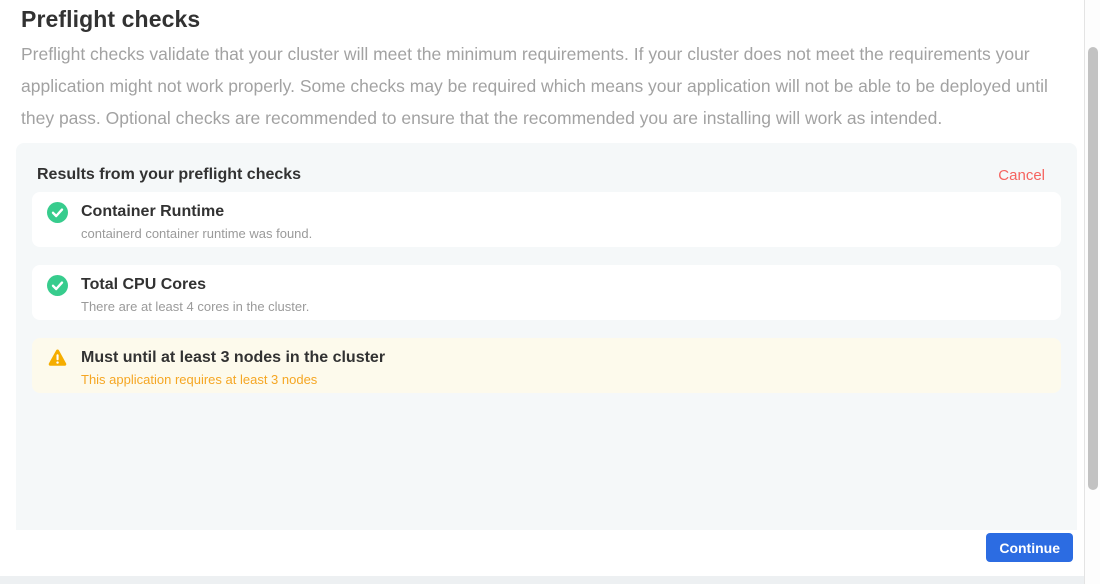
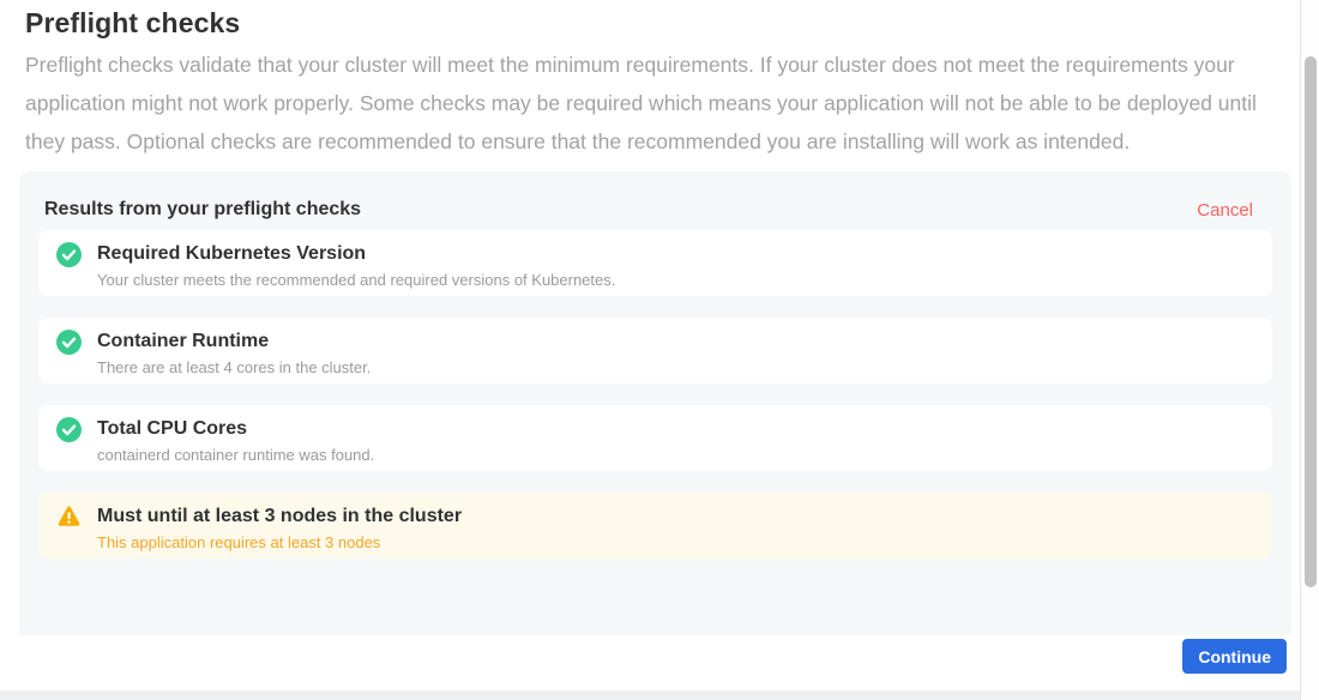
  Preflight checks
  Preflight checks validate that your cluster will meet the minimum requirements. If your cluster does not meet the requirements your application might not work properly. Some checks may be required which means your application will not be able to be deployed until they pass. Optional checks are recommended to ensure that the recommended you are installing will work as intended.
  Results from your preflight checks
  Cancel
+ Required Kubernetes Version
+ Your cluster meets the recommended and required versions of Kubernetes.
  Container Runtime
- containerd container runtime was found.
+ There are at least 4 cores in the cluster.
  Total CPU Cores
- There are at least 4 cores in the cluster.
+ containerd container runtime was found.
  Must until at least 3 nodes in the cluster
  This application requires at least 3 nodes
  Continue
